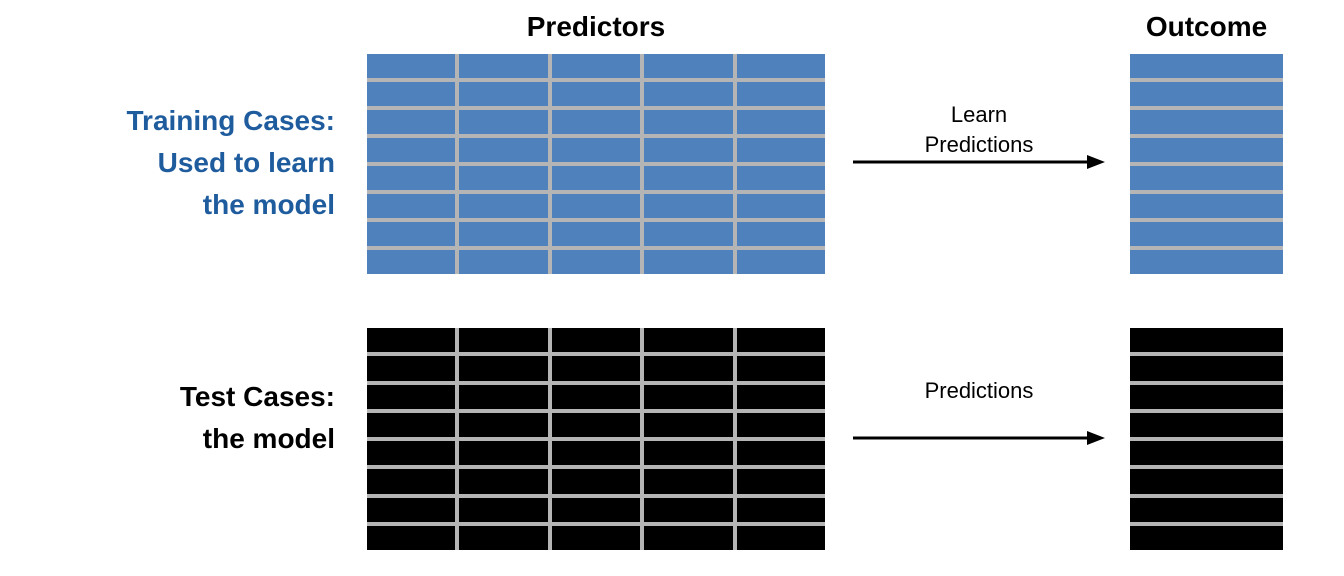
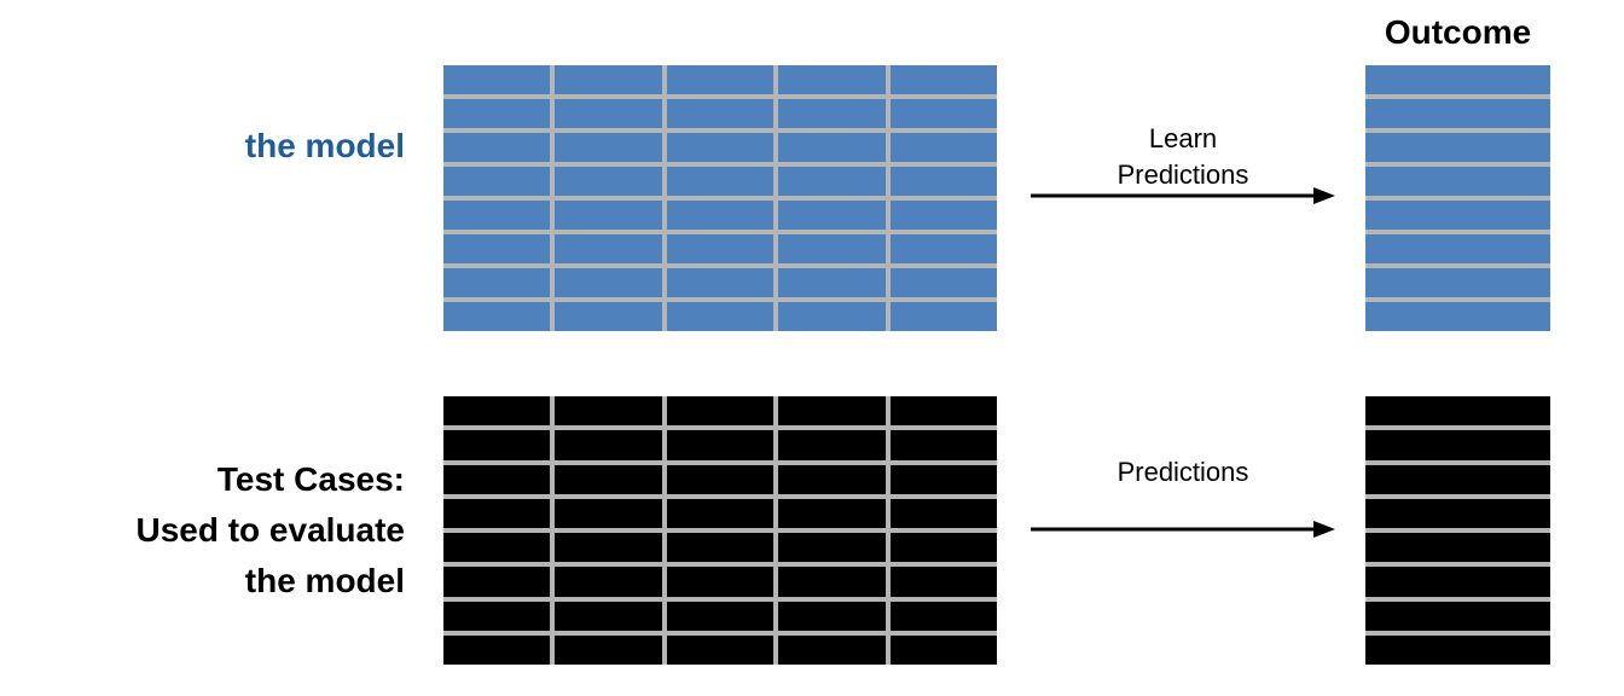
- Predictors
  Outcome
- Training Cases:
- Used to learn
  the model
  Learn
  Predictions
  Test Cases:
+ Used to evaluate
  the model
  Predictions
